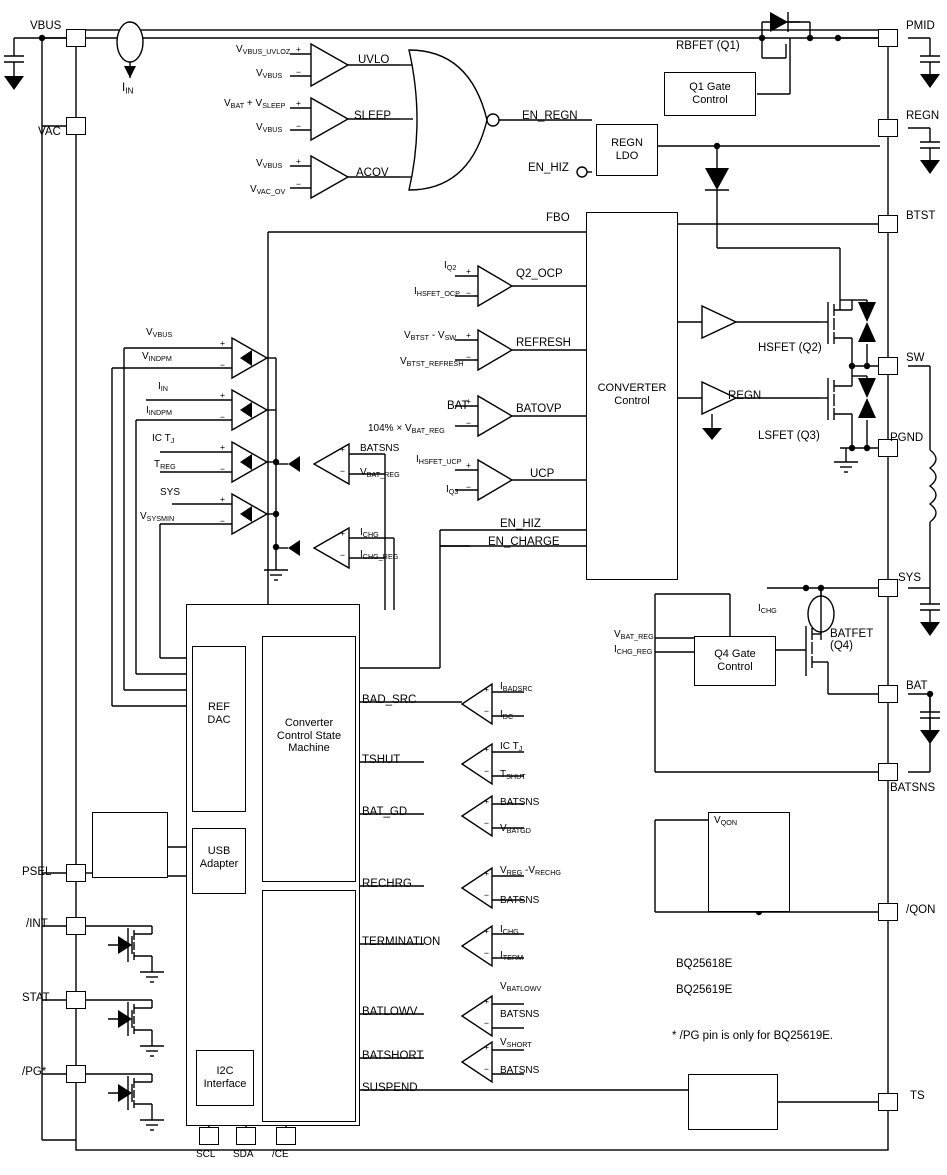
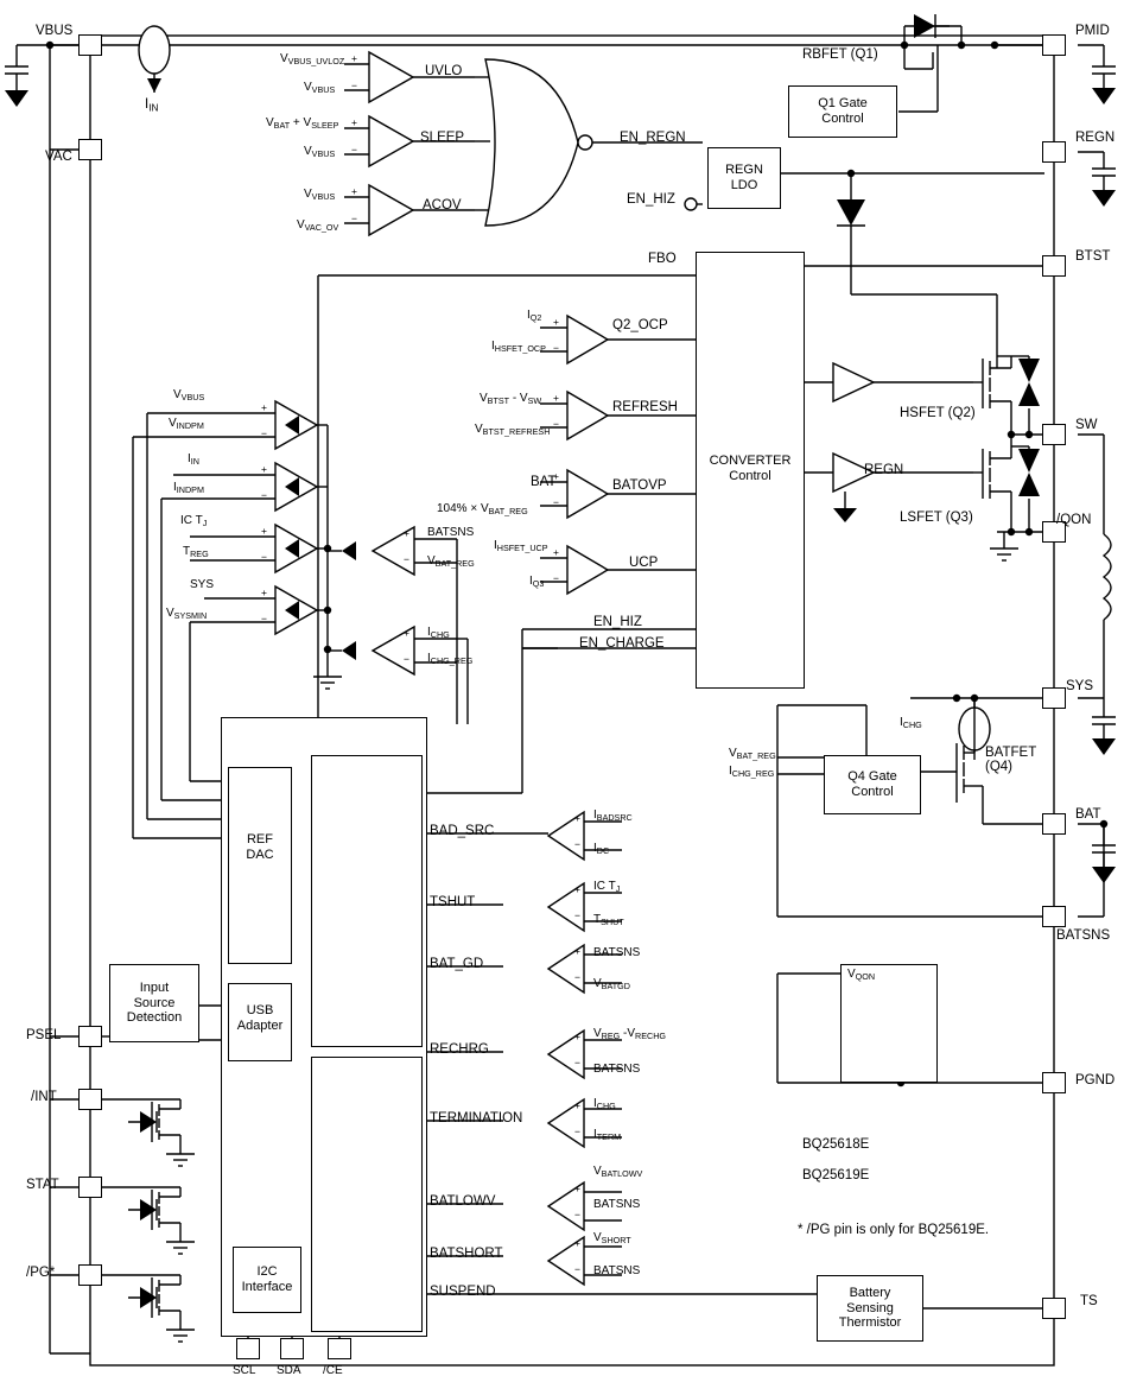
  Q1 Gate
  Control
  REGN
  LDO
  CONVERTER
  Control
  REF
  DAC
- Converter
- Control State
- Machine
  USB
  Adapter
  I2C
  Interface
+ Input
+ Source
+ Detection
  Q4 Gate
  Control
+ Battery
+ Sensing
+ Thermistor
  VBUS
  VAC
  PSEL
  /INT
  STAT
  /PG*
  PMID
  REGN
  BTST
  SW
- PGND
+ /QON
  SYS
  BAT
  BATSNS
- /QON
+ PGND
  TS
  SCL
  SDA
  /CE
  IIN
  VVBUS_UVLOZ
  VVBUS
  UVLO
  VBAT + VSLEEP
  VVBUS
  SLEEP
  VVBUS
  VVAC_OV
  ACOV
  EN_REGN
  EN_HIZ
  IQ2
  IHSFET_OCP
  Q2_OCP
  VBTST - VSW
  VBTST_REFRESH
  REFRESH
  BAT
  104% × VBAT_REG
  BATOVP
  IHSFET_UCP
  IQ3
  UCP
  FBO
  EN_HIZ
  EN_CHARGE
  VVBUS
  VINDPM
  IIN
  IINDPM
  IC TJ
  TREG
  SYS
  VSYSMIN
  BATSNS
  VBAT_REG
  ICHG
  ICHG_REG
  +
  −
  +
  −
  +
  −
  +
  −
  +
  −
  +
  −
  +
  −
  +
  −
  +
  −
  +
  −
  +
  −
  +
  −
  +
  −
  +
  −
  +
  −
  +
  −
  +
  −
  +
  −
  +
  −
  +
  −
  RBFET (Q1)
  HSFET (Q2)
  LSFET (Q3)
  BATFET
  (Q4)
  REGN
  ICHG
  VBAT_REG
  ICHG_REG
  VQON
  BAD_SRC
  IBADSRC
  IDC
  TSHUT
  IC TJ
  TSHUT
  BAT_GD
  BATSNS
  VBATGD
  RECHRG
  VREG -VRECHG
  BATSNS
  TERMINATION
  ICHG
  ITERM
  BATLOWV
  VBATLOWV
  BATSNS
  BATSHORT
  VSHORT
  BATSNS
  SUSPEND
  BQ25618E
  BQ25619E
  * /PG pin is only for BQ25619E.
